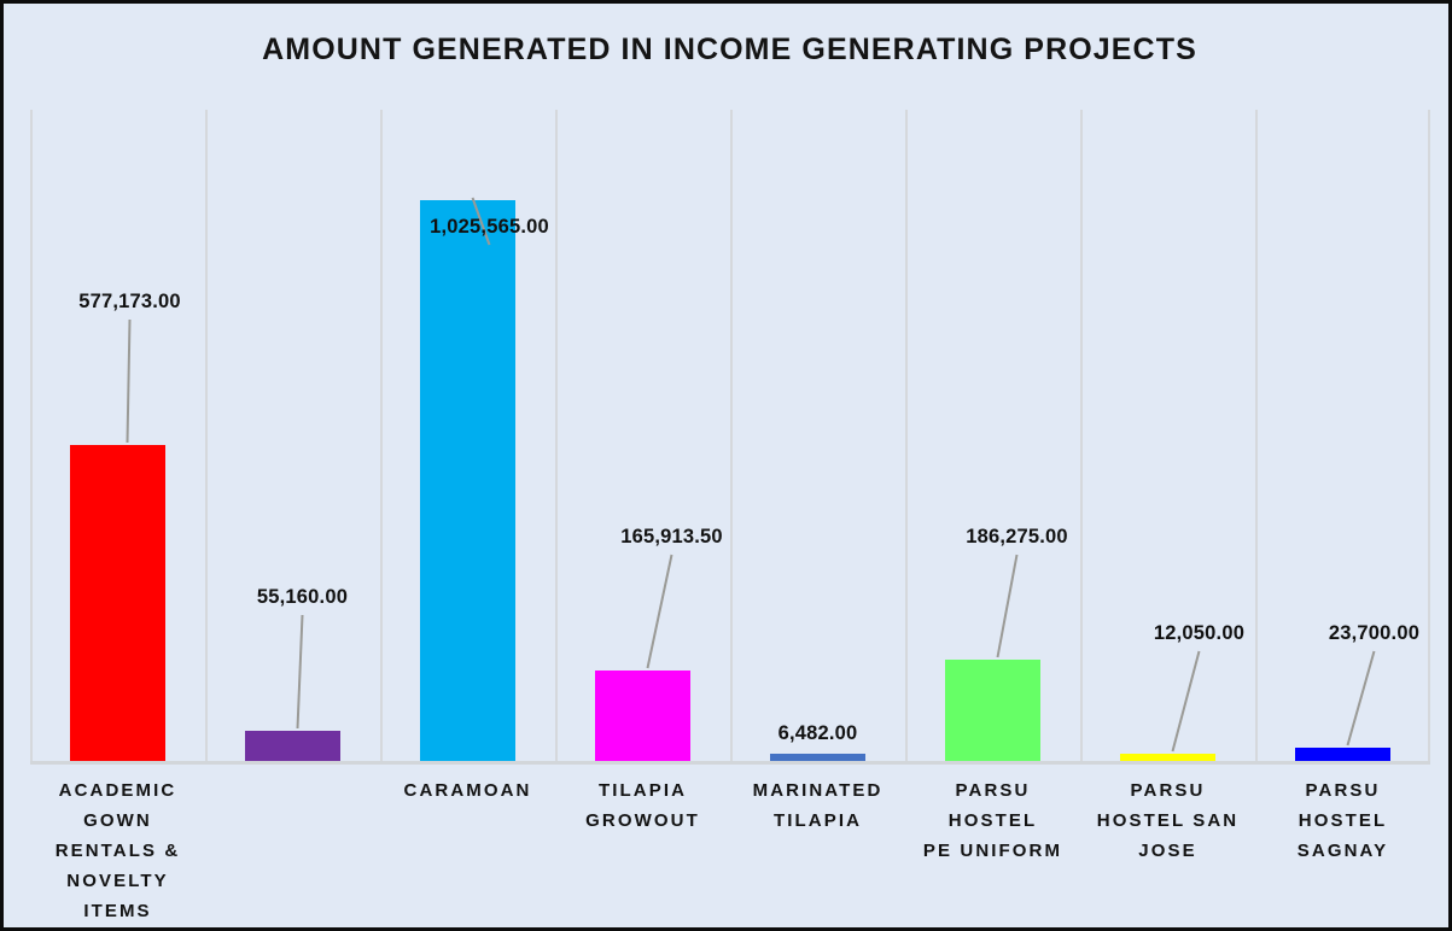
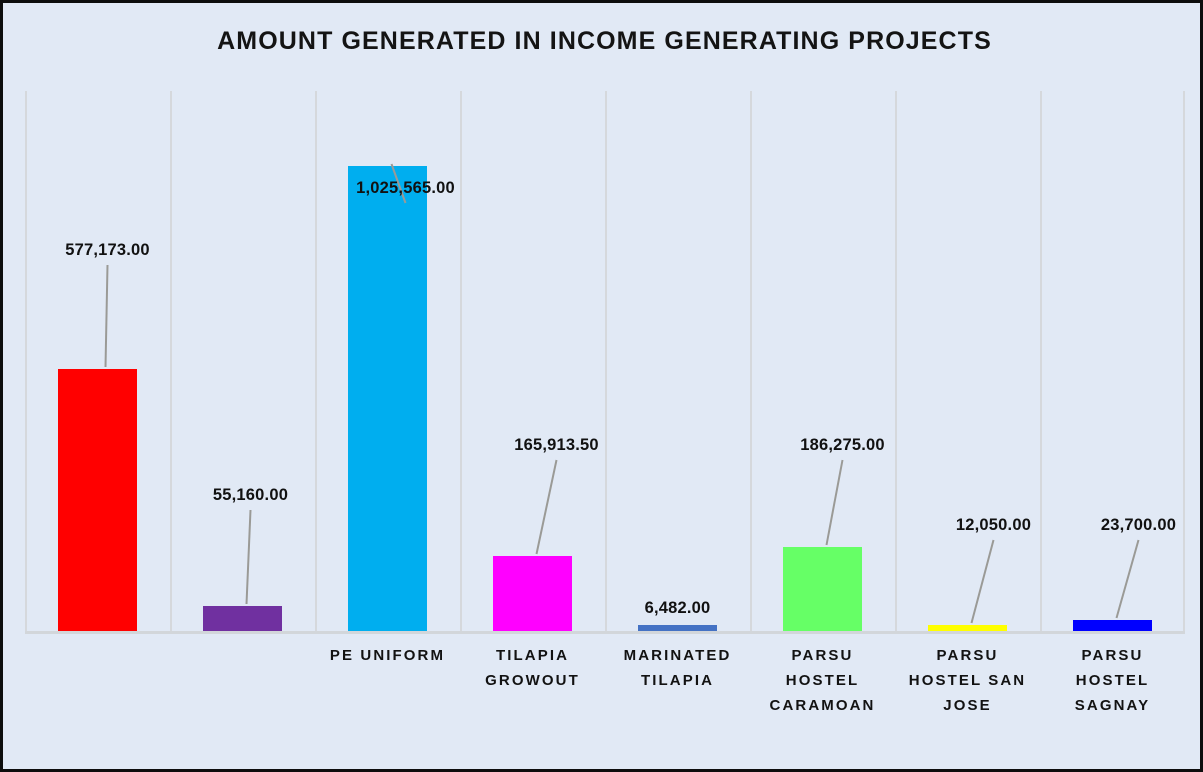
  AMOUNT GENERATED IN INCOME GENERATING PROJECTS
  577,173.00
  55,160.00
  1,025,565.00
  165,913.50
  6,482.00
  186,275.00
  12,050.00
  23,700.00
- ACADEMIC
- GOWN
- RENTALS &
- NOVELTY
- ITEMS
- CARAMOAN
+ PE UNIFORM
  TILAPIA
  GROWOUT
  MARINATED
  TILAPIA
  PARSU
  HOSTEL
- PE UNIFORM
+ CARAMOAN
  PARSU
  HOSTEL SAN
  JOSE
  PARSU
  HOSTEL
  SAGNAY
